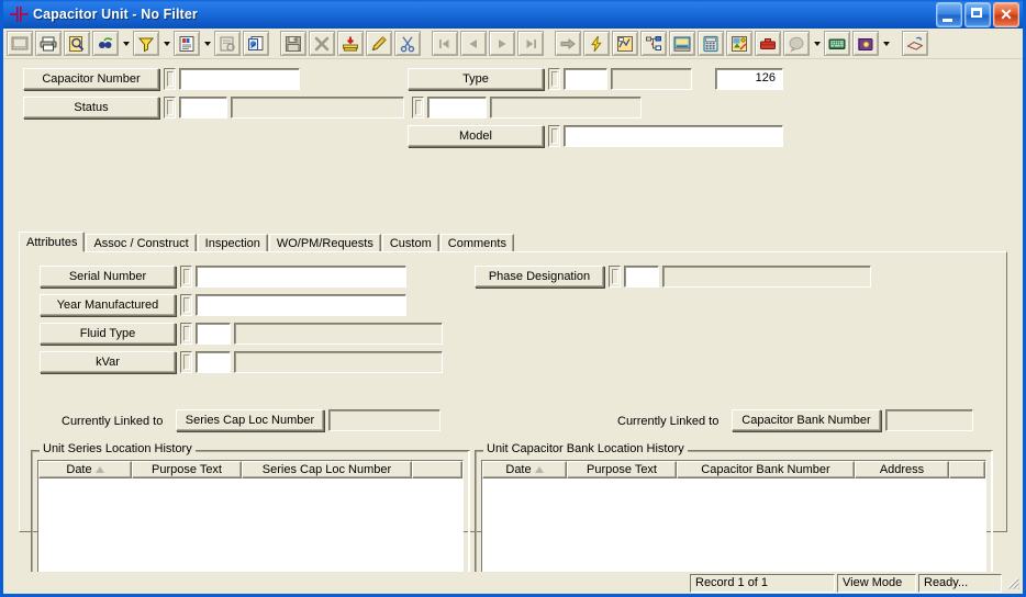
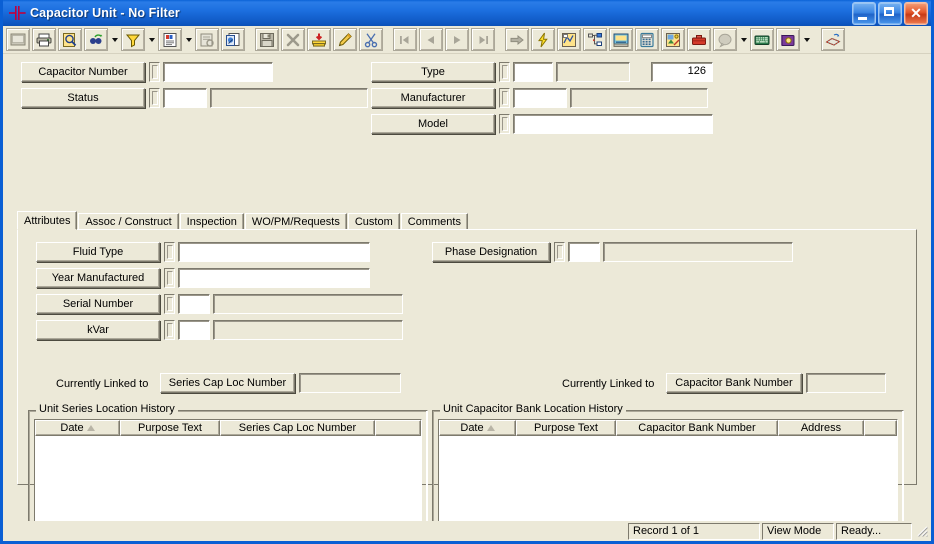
  Capacitor Unit - No Filter
  ✕
  Capacitor Number
  Status
  Type
+ Manufacturer
  Model
  126
  Attributes
  Assoc / Construct
  Inspection
  WO/PM/Requests
  Custom
  Comments
- Serial Number
+ Fluid Type
  Year Manufactured
- Fluid Type
+ Serial Number
  kVar
  Phase Designation
  Currently Linked to
  Series Cap Loc Number
  Currently Linked to
  Capacitor Bank Number
  Unit Series Location History
  Date
  Purpose Text
  Series Cap Loc Number
  Unit Capacitor Bank Location History
  Date
  Purpose Text
  Capacitor Bank Number
  Address
  Record 1 of 1
  View Mode
  Ready...
